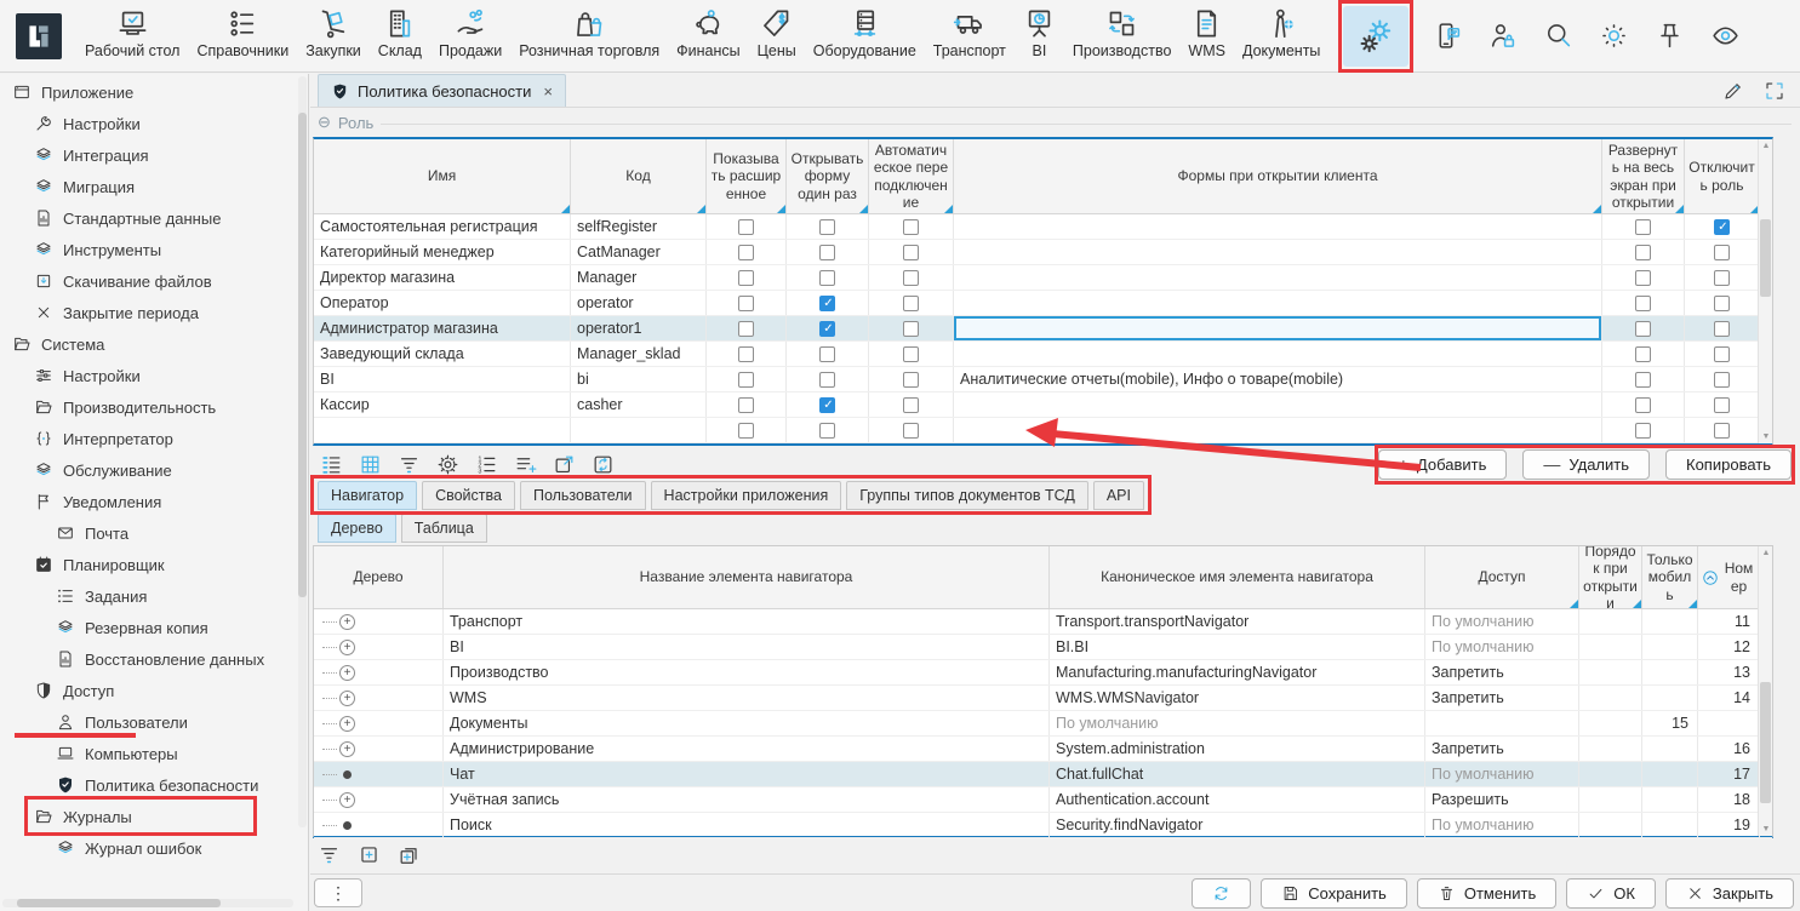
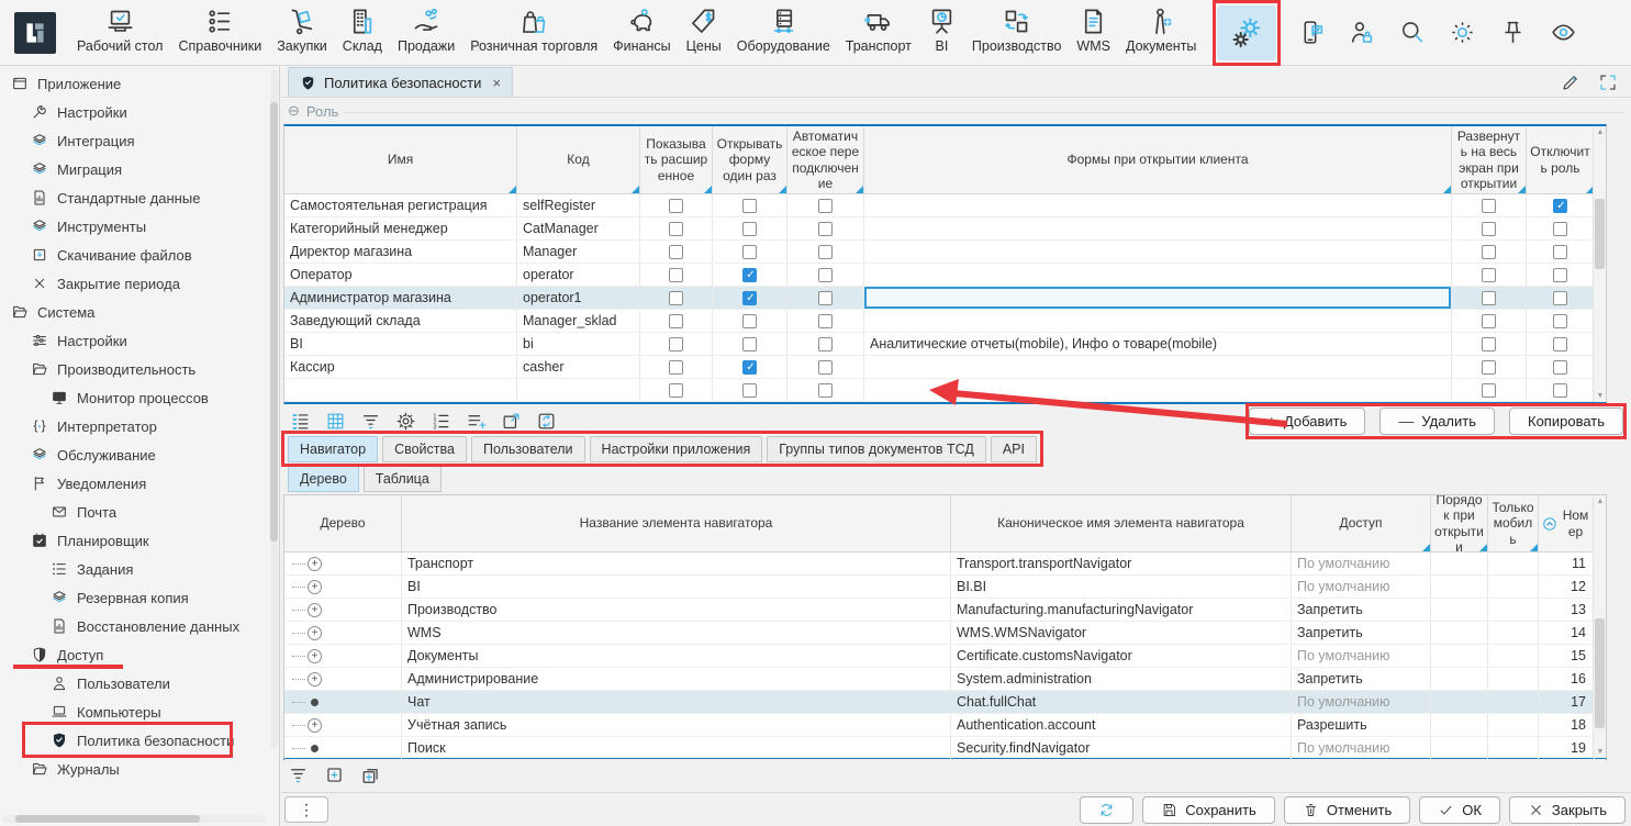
  Рабочий стол
  Справочники
  Закупки
  Склад
  Продажи
  Розничная торговля
  Финансы
  Цены
  Оборудование
  Транспорт
  BI
  Производство
  WMS
  Документы
  Приложение
  Настройки
  Интеграция
  Миграция
  Стандартные данные
  Инструменты
  Скачивание файлов
  Закрытие периода
  Система
  Настройки
  Производительность
+ Монитор процессов
  Интерпретатор
  Обслуживание
  Уведомления
  Почта
  Планировщик
  Задания
  Резервная копия
  Восстановление данных
  Доступ
  Пользователи
  Компьютеры
  Политика безопасности
  Журналы
- Журнал ошибок
  Политика безопасности
  ×
  ⊖
  Роль
  Имя
  Код
  Показывать расширенное
  Открывать форму один раз
  Автоматическое переподключение
  Формы при открытии клиента
  Развернуть на весь экран при открытии
  Отключить роль
  Самостоятельная регистрация
  selfRegister
  Категорийный менеджер
  CatManager
  Директор магазина
  Manager
  Оператор
  operator
  Администратор магазина
  operator1
  Заведующий склада
  Manager_sklad
  BI
  bi
  Аналитические отчеты(mobile), Инфо о товаре(mobile)
  Кассир
  casher
  Добавить
  —
  Удалить
  Копировать
  Навигатор
  Свойства
  Пользователи
  Настройки приложения
  Группы типов документов ТСД
  API
  Дерево
  Таблица
  Дерево
  Название элемента навигатора
  Каноническое имя элемента навигатора
  Доступ
  Порядок при открытии
  Только мобиль
  Номер
  +
  Транспорт
  Transport.transportNavigator
  По умолчанию
  11
  +
  BI
  BI.BI
  По умолчанию
  12
  +
  Производство
  Manufacturing.manufacturingNavigator
  Запретить
  13
  +
  WMS
  WMS.WMSNavigator
  Запретить
  14
  +
  Документы
+ Certificate.customsNavigator
  По умолчанию
  15
  +
  Администрирование
  System.administration
  Запретить
  16
  Чат
  Chat.fullChat
  По умолчанию
  17
  +
  Учётная запись
  Authentication.account
  Разрешить
  18
  Поиск
  Security.findNavigator
  По умолчанию
  19
  ⋮
  Сохранить
  Отменить
  ОК
  Закрыть
